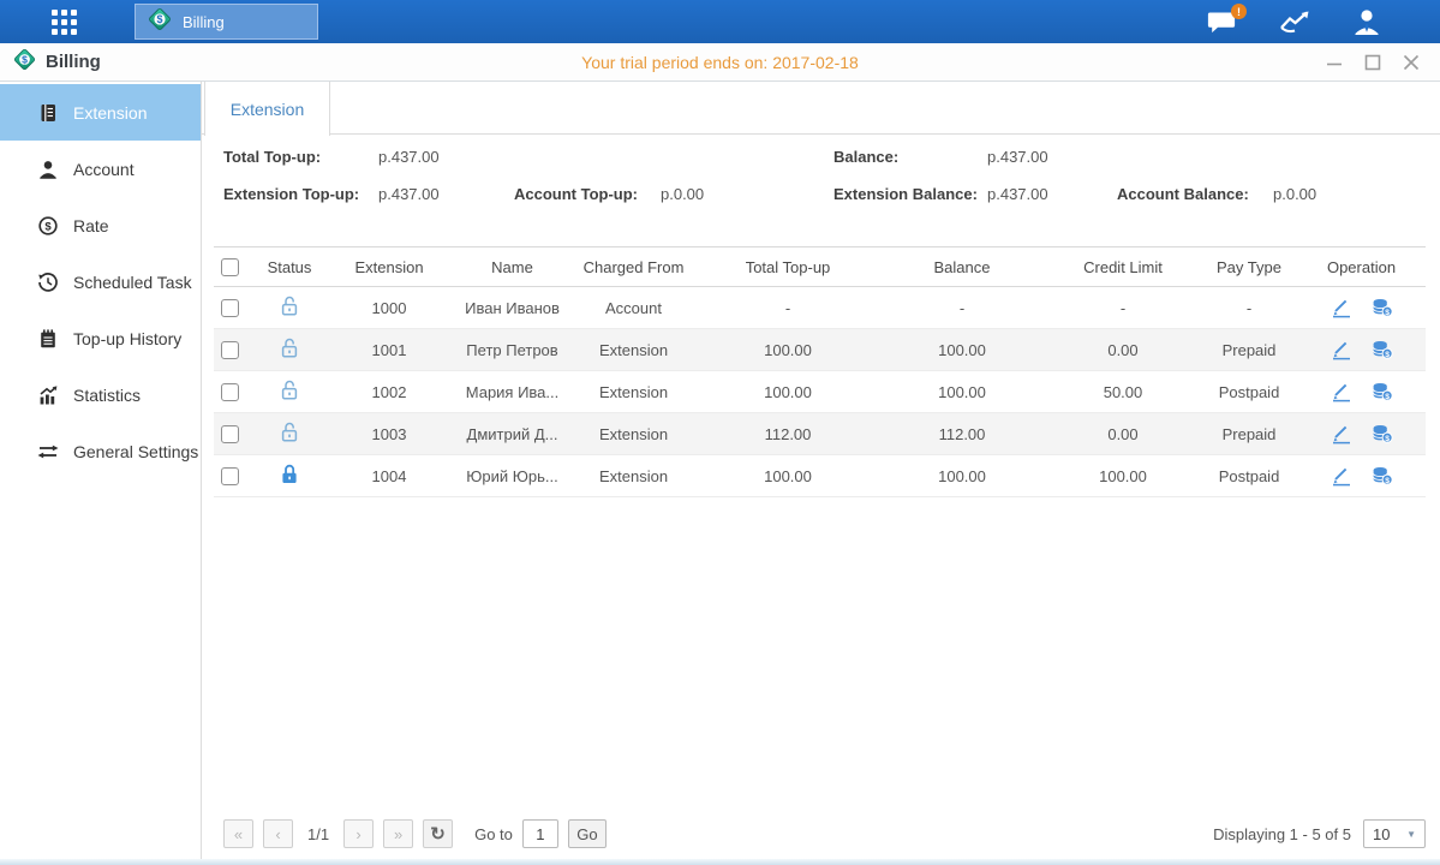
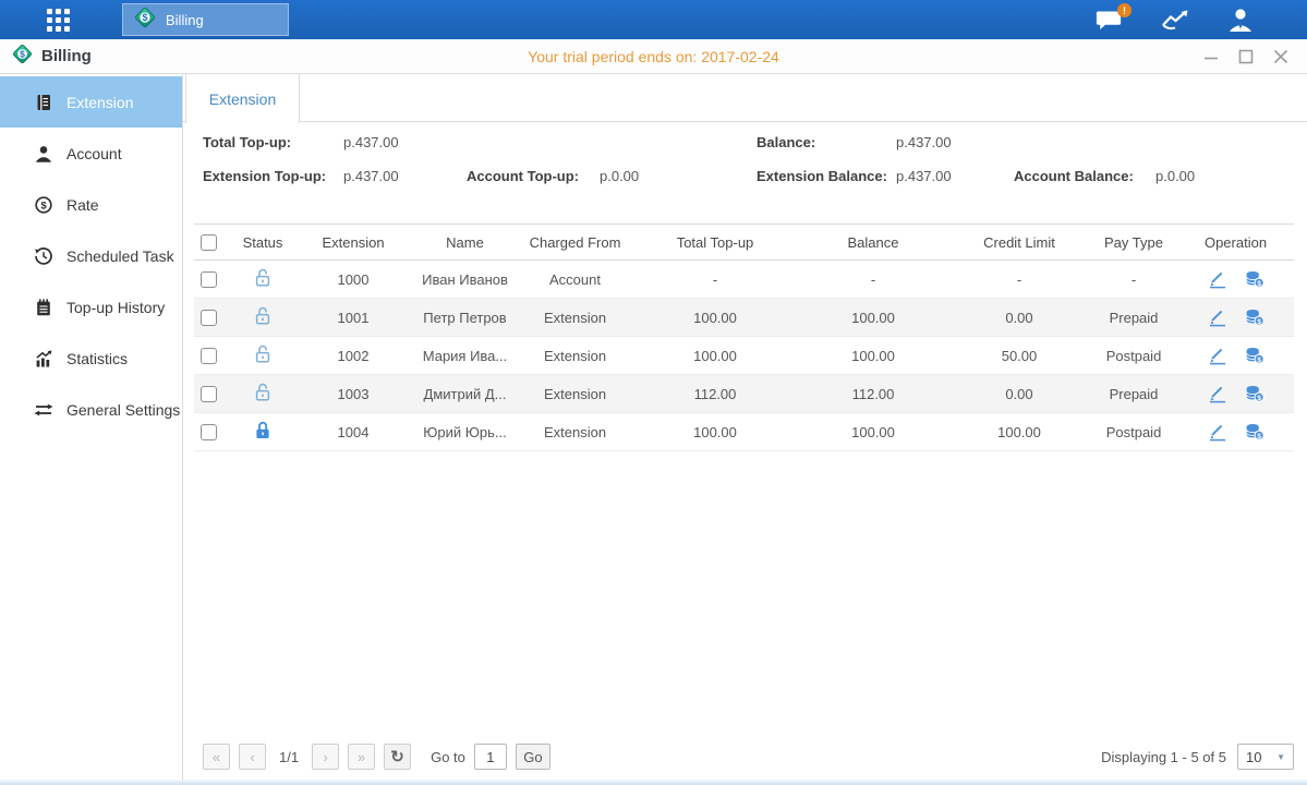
  $
  Billing
  !
  $
  Billing
- Your trial period ends on: 2017-02-18
+ Your trial period ends on: 2017-02-24
  Extension
  Account
  $
  Rate
  Scheduled Task
  Top-up History
  Statistics
  General Settings
  Extension
  Total Top-up:
  p.437.00
  Balance:
  p.437.00
  Extension Top-up:
  p.437.00
  Account Top-up:
  p.0.00
  Extension Balance:
  p.437.00
  Account Balance:
  p.0.00
  Status
  Extension
  Name
  Charged From
  Total Top-up
  Balance
  Credit Limit
  Pay Type
  Operation
  1000
  Иван Иванов
  Account
  -
  -
  -
  -
  1001
  Петр Петров
  Extension
  100.00
  100.00
  0.00
  Prepaid
  1002
  Мария Ива...
  Extension
  100.00
  100.00
  50.00
  Postpaid
  1003
  Дмитрий Д...
  Extension
  112.00
  112.00
  0.00
  Prepaid
  1004
  Юрий Юрь...
  Extension
  100.00
  100.00
  100.00
  Postpaid
  «
  ‹
  1/1
  ›
  »
  ↻
  Go to
  1
  Go
  Displaying 1 - 5 of 5
  10
  ▼
